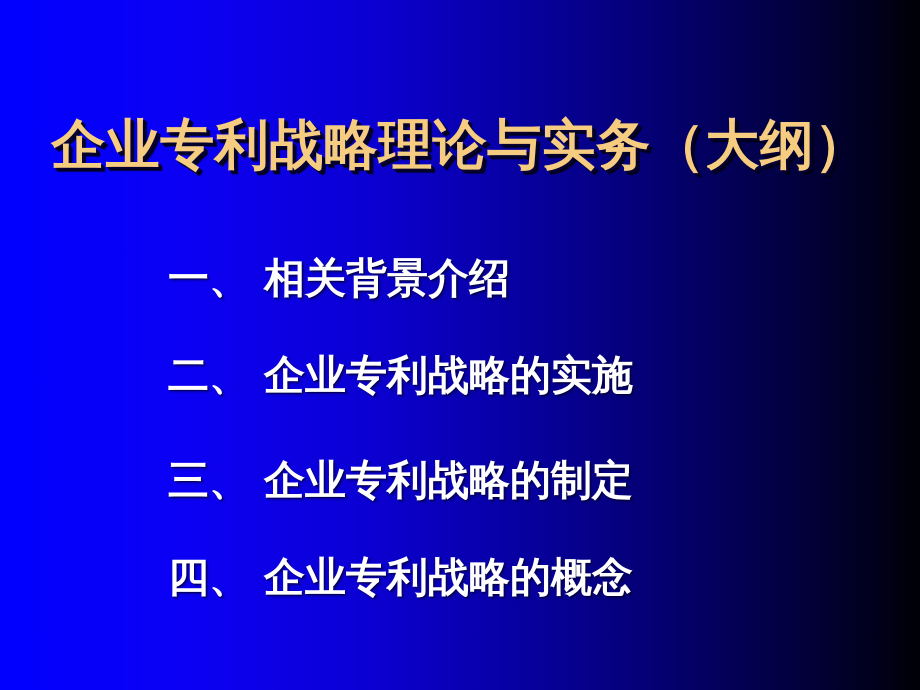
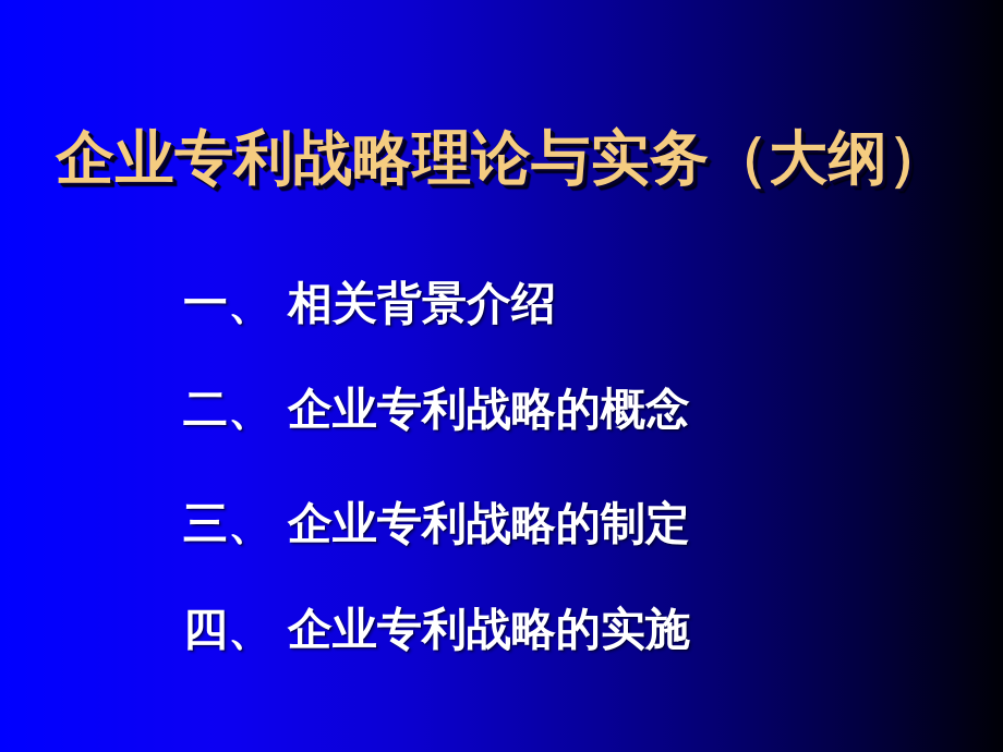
  企业专利战略理论与实务（大纲）
  一、 相关背景介绍
- 二、 企业专利战略的实施
+ 二、 企业专利战略的概念
  三、 企业专利战略的制定
- 四、 企业专利战略的概念
+ 四、 企业专利战略的实施
